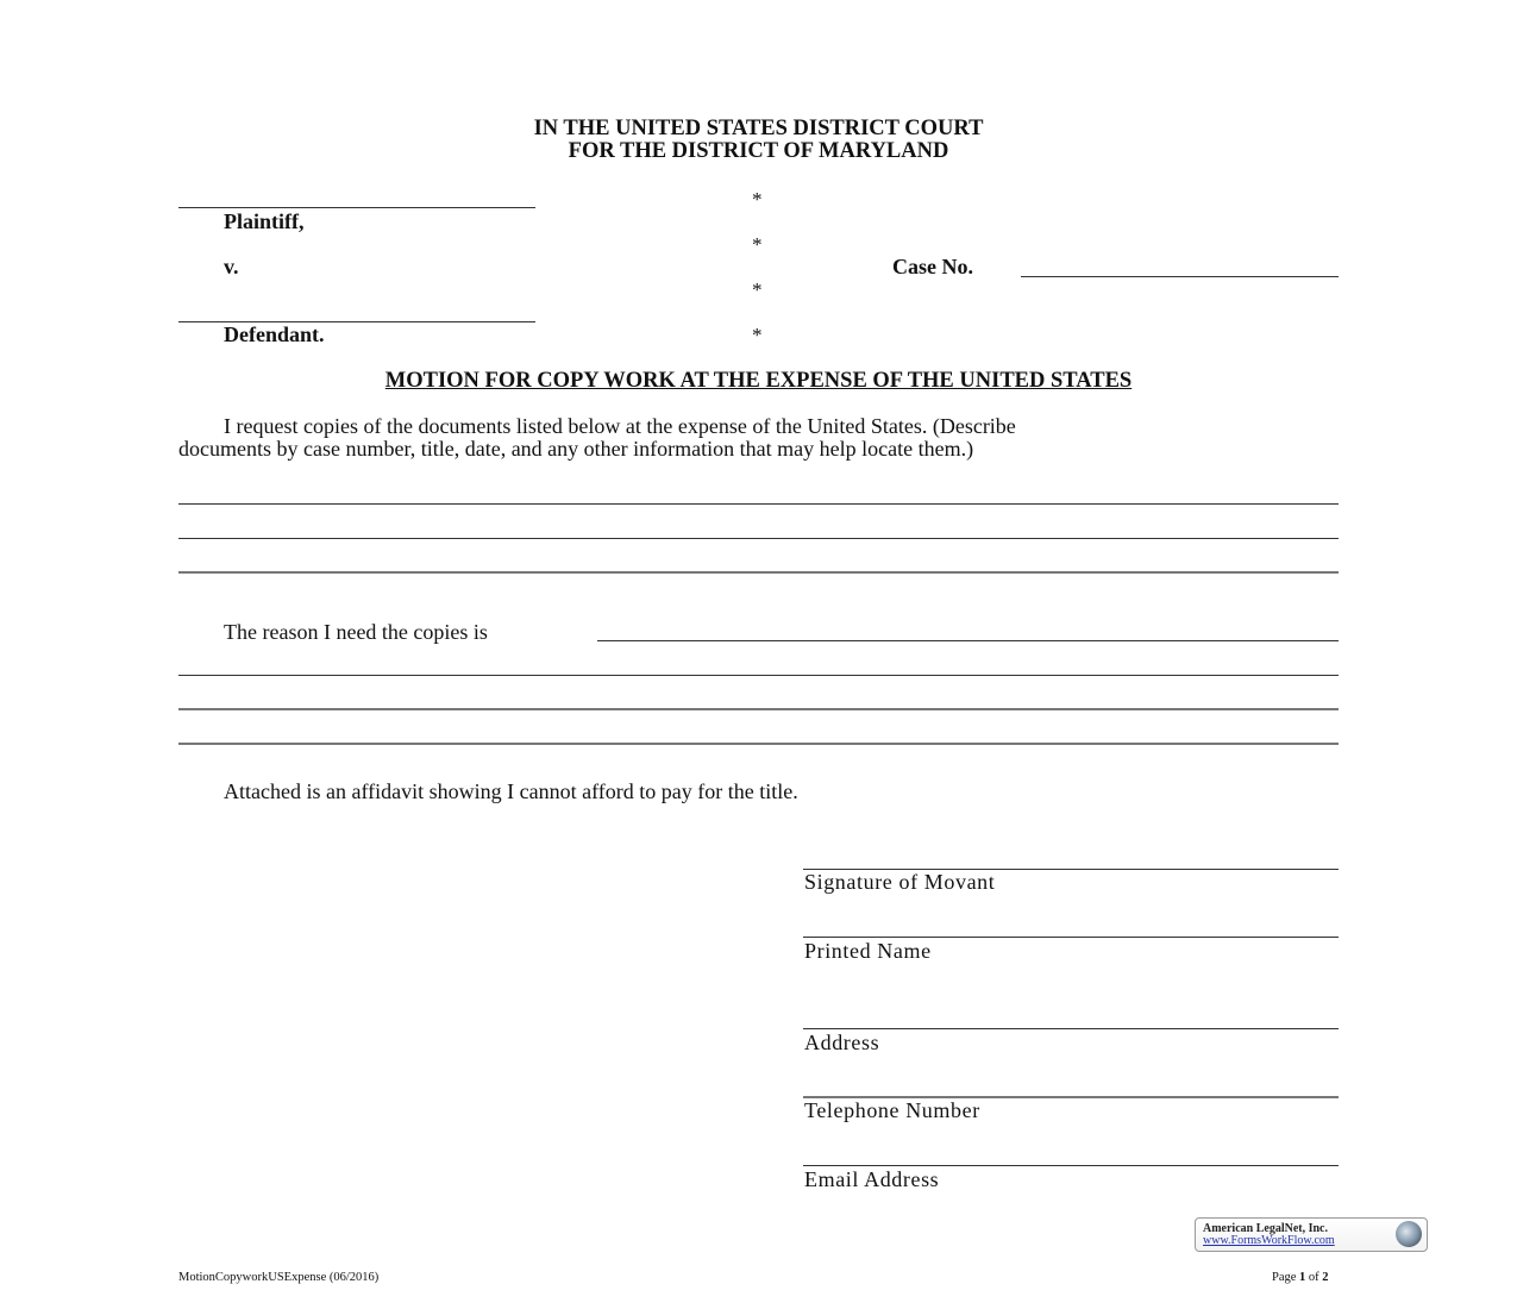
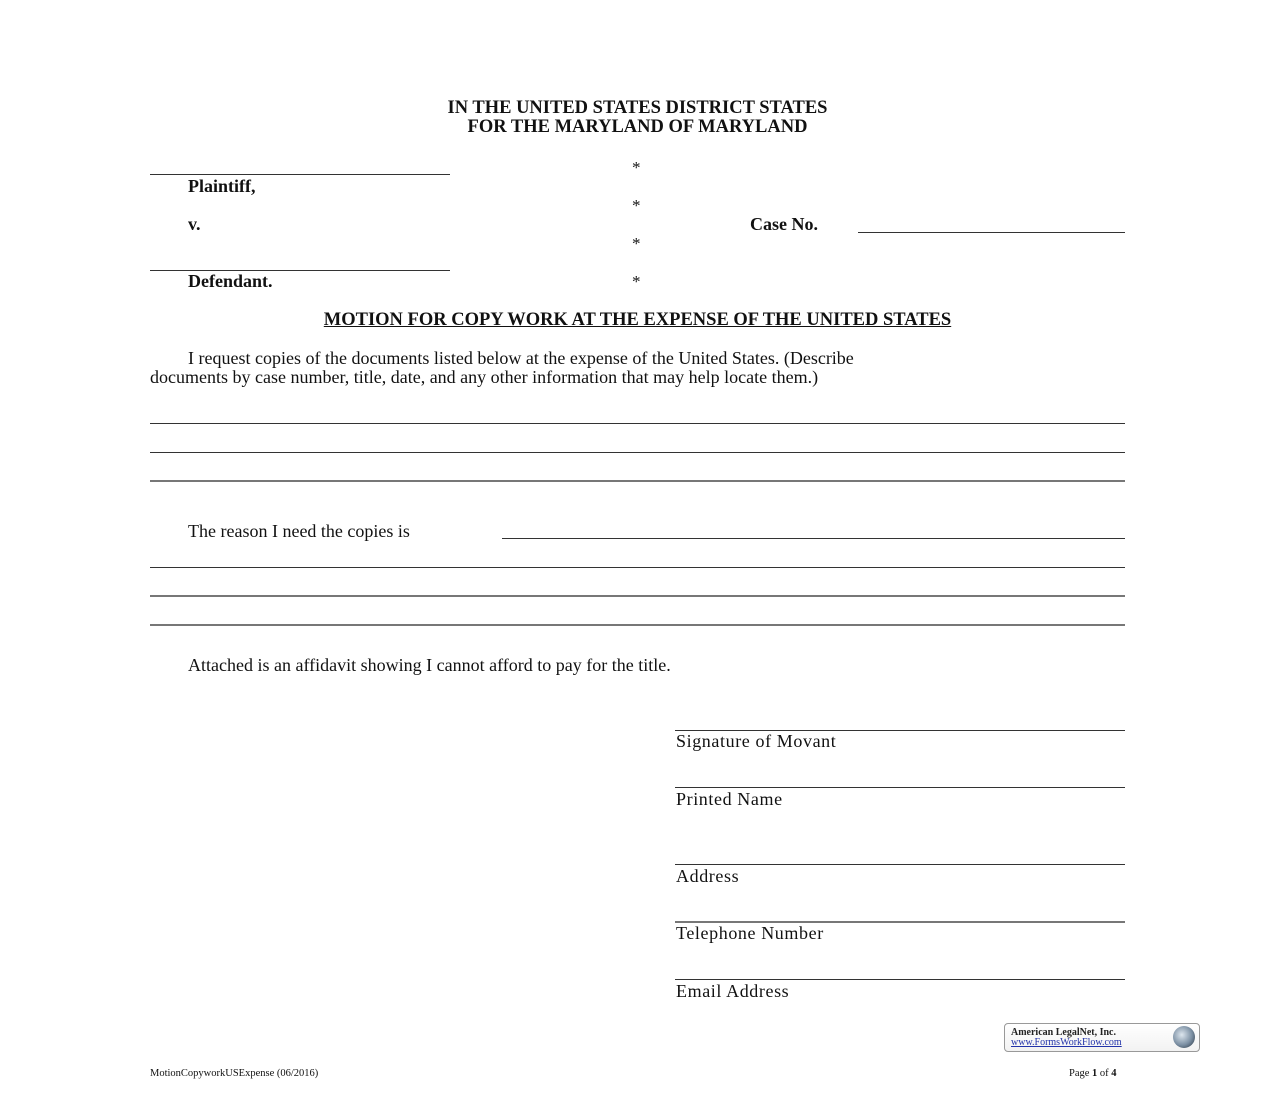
- IN THE UNITED STATES DISTRICT COURT
+ IN THE UNITED STATES DISTRICT STATES
- FOR THE DISTRICT OF MARYLAND
+ FOR THE MARYLAND OF MARYLAND
  Plaintiff,
  v.
  Defendant.
  *
  *
  *
  *
  Case No.
  MOTION FOR COPY WORK AT THE EXPENSE OF THE UNITED STATES
  I request copies of the documents listed below at the expense of the United States. (Describe
  documents by case number, title, date, and any other information that may help locate them.)
  The reason I need the copies is
  Attached is an affidavit showing I cannot afford to pay for the title.
  Signature of Movant
  Printed Name
  Address
  Telephone Number
  Email Address
  American LegalNet, Inc.
  www.FormsWorkFlow.com
  MotionCopyworkUSExpense (06/2016)
- Page 1 of 2
+ Page 1 of 4
